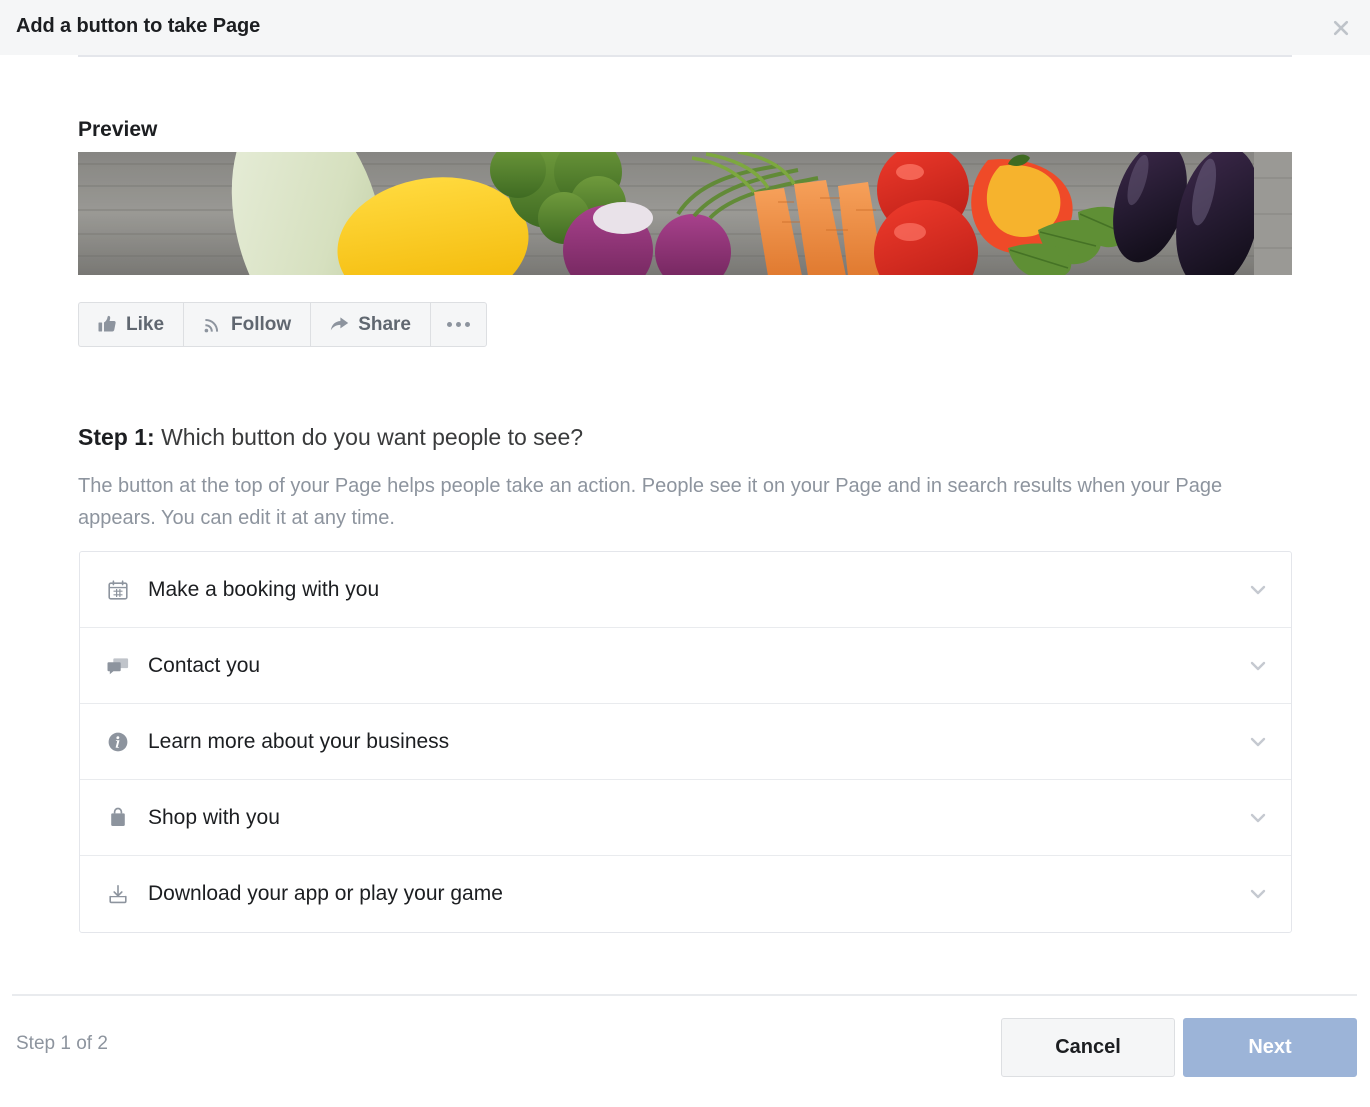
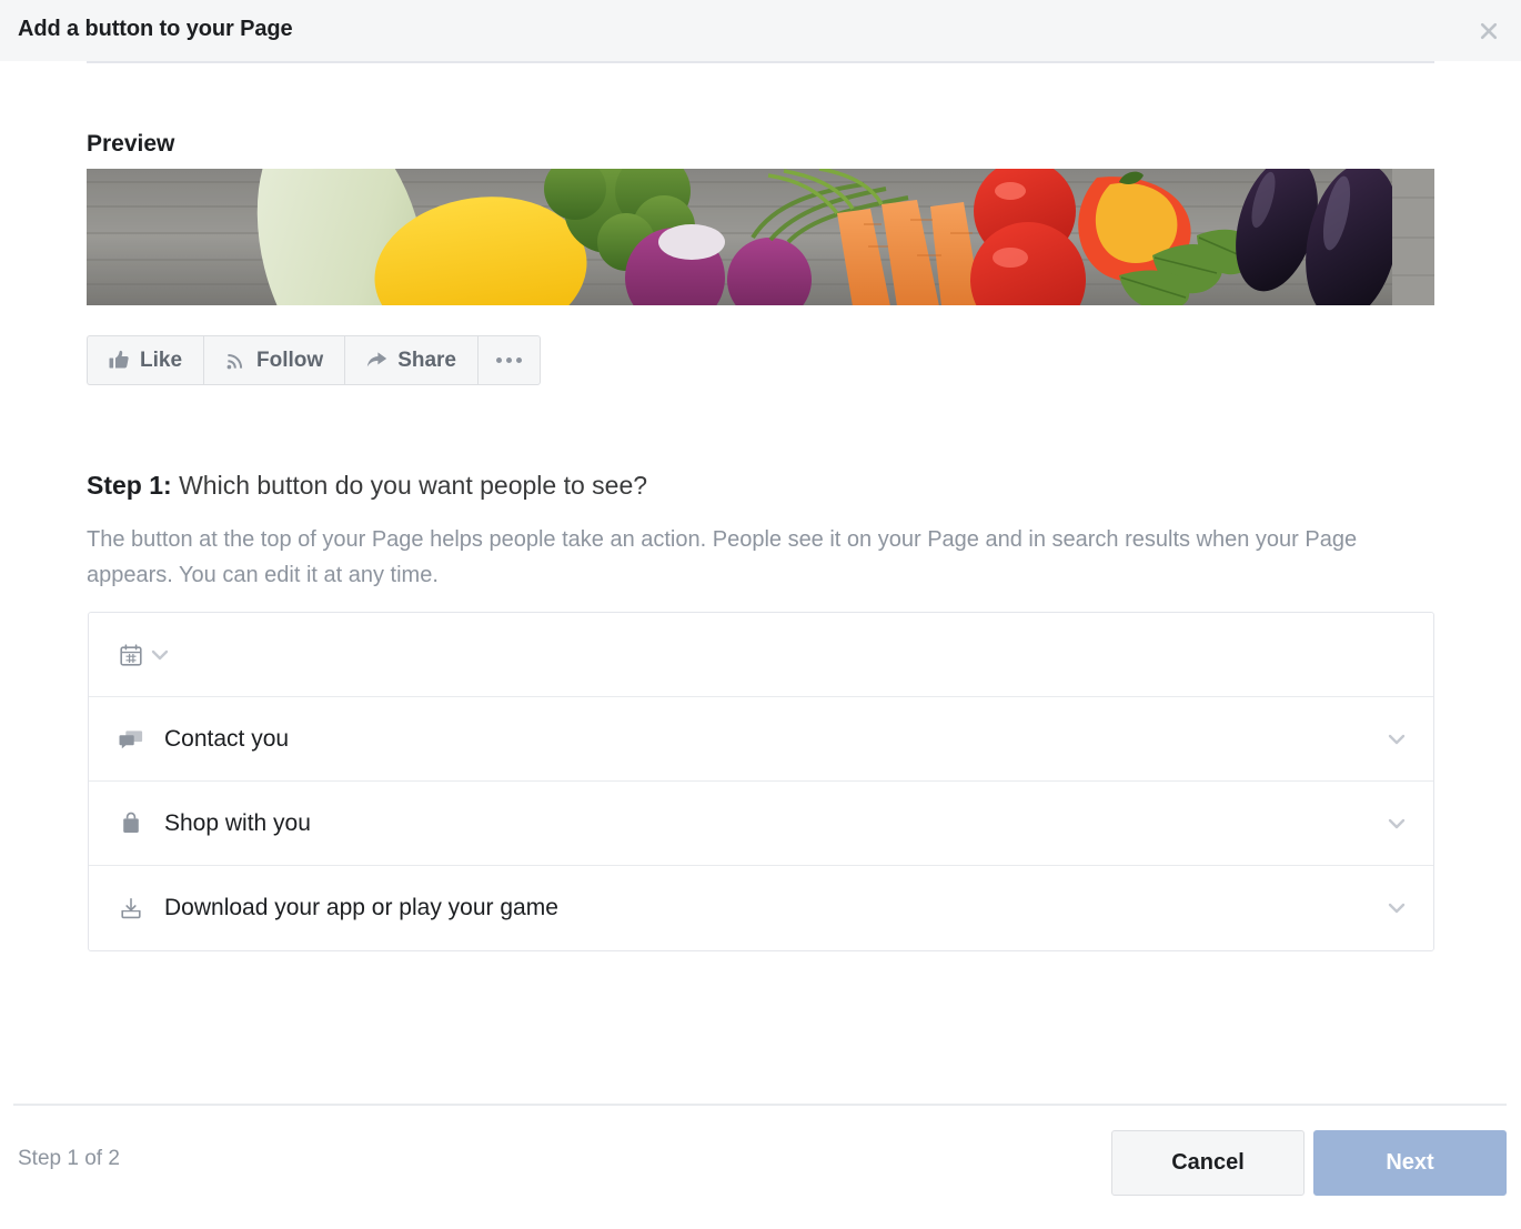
- Add a button to take Page
+ Add a button to your Page
  Preview
  Like
  Follow
  Share
  Step 1: Which button do you want people to see?
  The button at the top of your Page helps people take an action. People see it on your Page and in search results when your Page appears. You can edit it at any time.
- Make a booking with you
  Contact you
- Learn more about your business
  Shop with you
  Download your app or play your game
  Step 1 of 2
  Cancel
  Next
